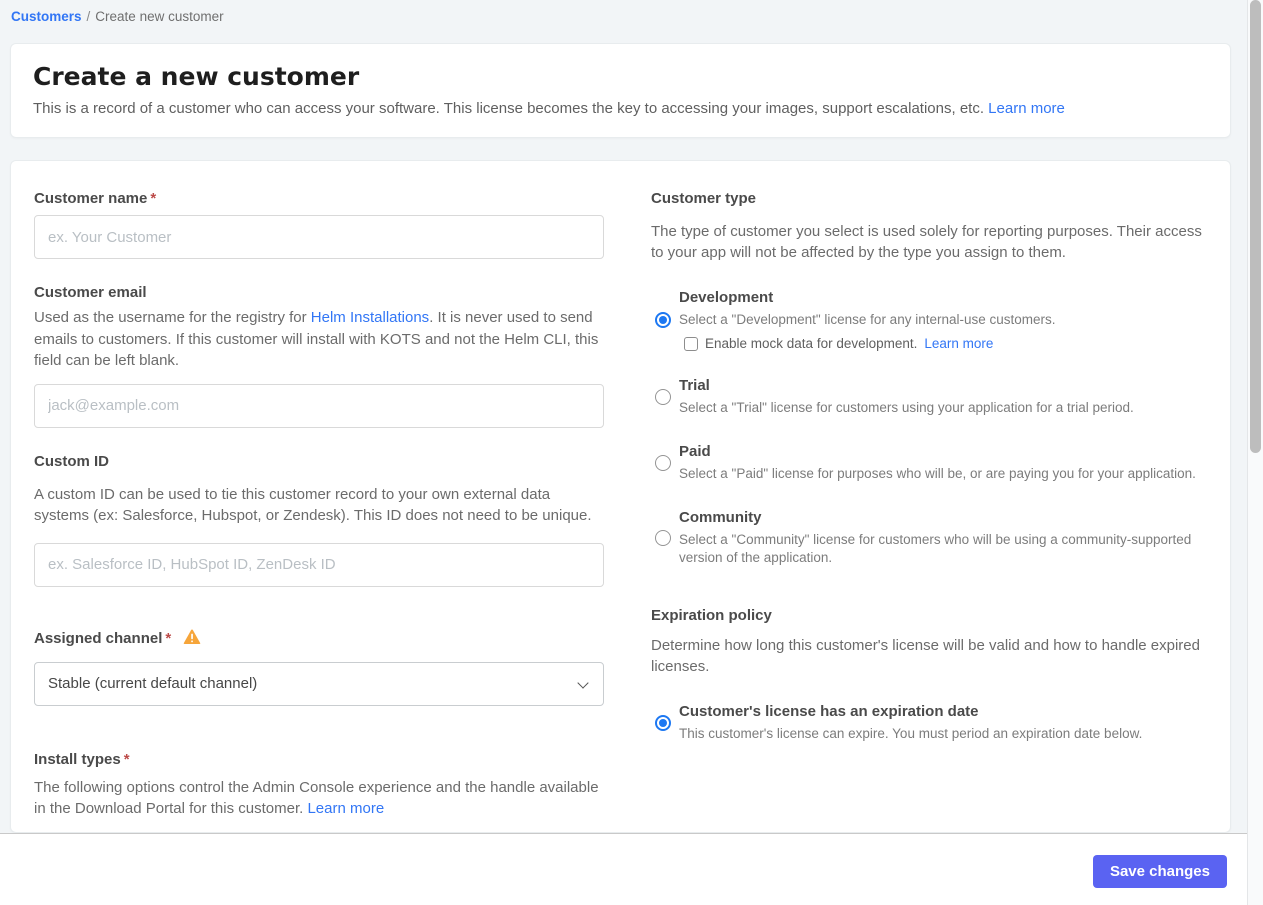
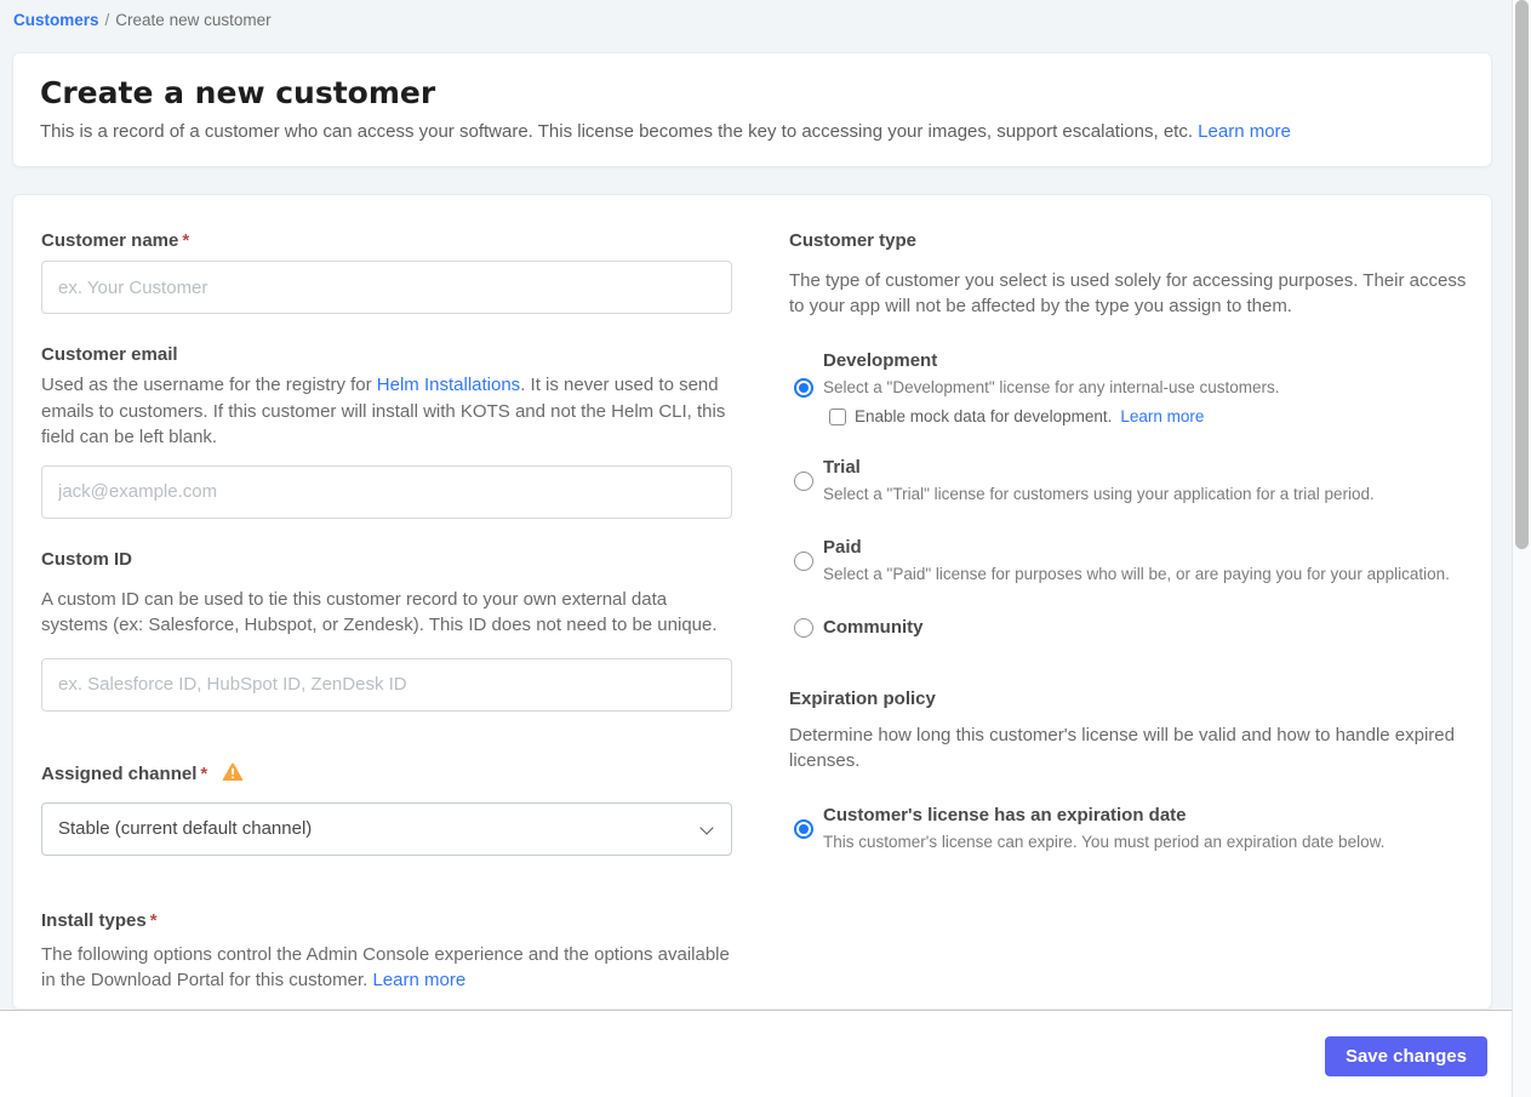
  Customers / Create new customer
  Create a new customer
  This is a record of a customer who can access your software. This license becomes the key to accessing your images, support escalations, etc. Learn more
  Customer name *
  ex. Your Customer
  Customer email
  Used as the username for the registry for Helm Installations. It is never used to send emails to customers. If this customer will install with KOTS and not the Helm CLI, this field can be left blank.
  jack@example.com
  Custom ID
  A custom ID can be used to tie this customer record to your own external data systems (ex: Salesforce, Hubspot, or Zendesk). This ID does not need to be unique.
  ex. Salesforce ID, HubSpot ID, ZenDesk ID
  Assigned channel *
  Stable (current default channel)
  Install types *
- The following options control the Admin Console experience and the handle available in the Download Portal for this customer. Learn more
+ The following options control the Admin Console experience and the options available in the Download Portal for this customer. Learn more
  Customer type
- The type of customer you select is used solely for reporting purposes. Their access to your app will not be affected by the type you assign to them.
+ The type of customer you select is used solely for accessing purposes. Their access to your app will not be affected by the type you assign to them.
  Development
  Select a "Development" license for any internal-use customers.
  Enable mock data for development.
  Learn more
  Trial
  Select a "Trial" license for customers using your application for a trial period.
  Paid
  Select a "Paid" license for purposes who will be, or are paying you for your application.
  Community
- Select a "Community" license for customers who will be using a community-supported version of the application.
  Expiration policy
  Determine how long this customer's license will be valid and how to handle expired licenses.
  Customer's license has an expiration date
  This customer's license can expire. You must period an expiration date below.
  Save changes
